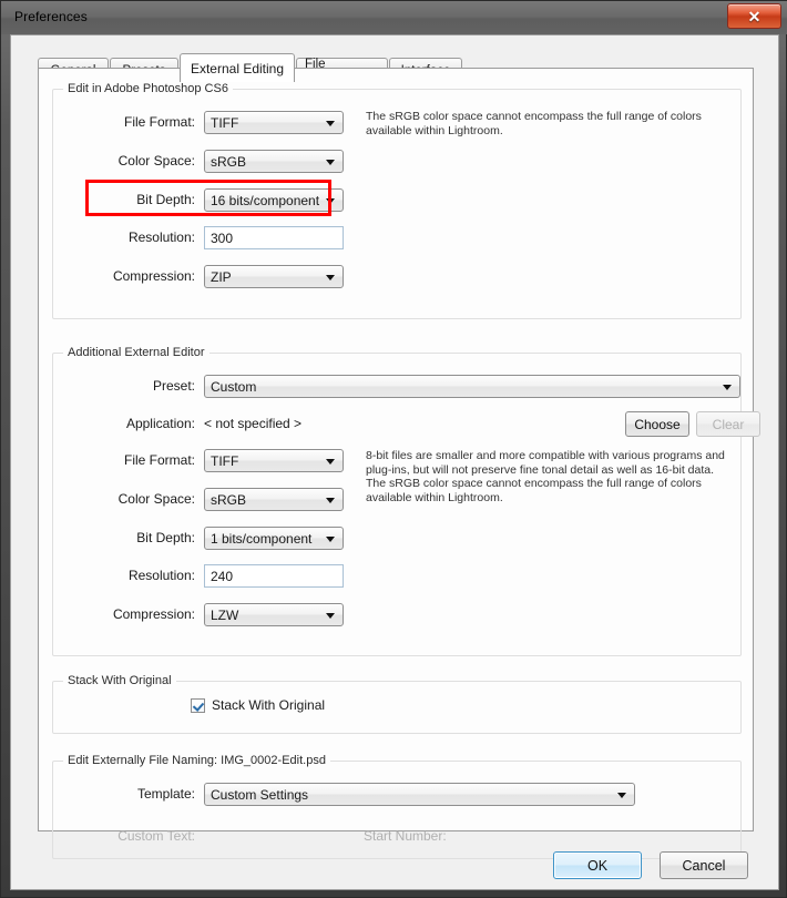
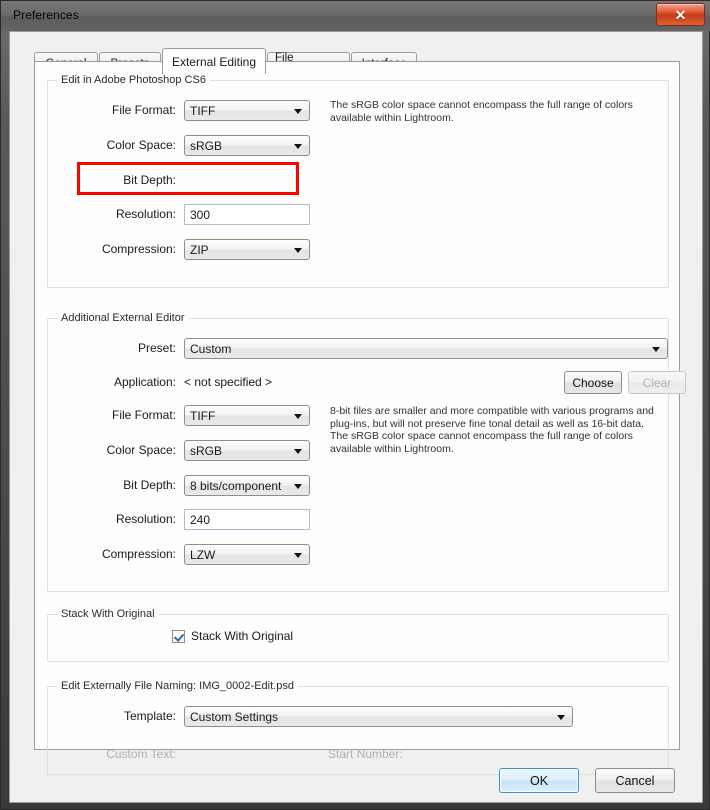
  Preferences
  ✕
  External Editing
  Edit in Adobe Photoshop CS6
  File Format:
  TIFF
  Color Space:
  sRGB
  Bit Depth:
- 16 bits/component
  Resolution:
  300
  Compression:
  ZIP
  The sRGB color space cannot encompass the full range of colors
  available within Lightroom.
  Additional External Editor
  Preset:
  Custom
  Application:
  < not specified >
  Choose
  Clear
  File Format:
  TIFF
  Color Space:
  sRGB
  Bit Depth:
- 1 bits/component
+ 8 bits/component
  Resolution:
  240
  Compression:
  LZW
  8-bit files are smaller and more compatible with various programs and
  plug-ins, but will not preserve fine tonal detail as well as 16-bit data.
  The sRGB color space cannot encompass the full range of colors
  available within Lightroom.
  Stack With Original
  Stack With Original
  Edit Externally File Naming: IMG_0002-Edit.psd
  Template:
  Custom Settings
  Custom Text:
  Start Number:
  OK
  Cancel
